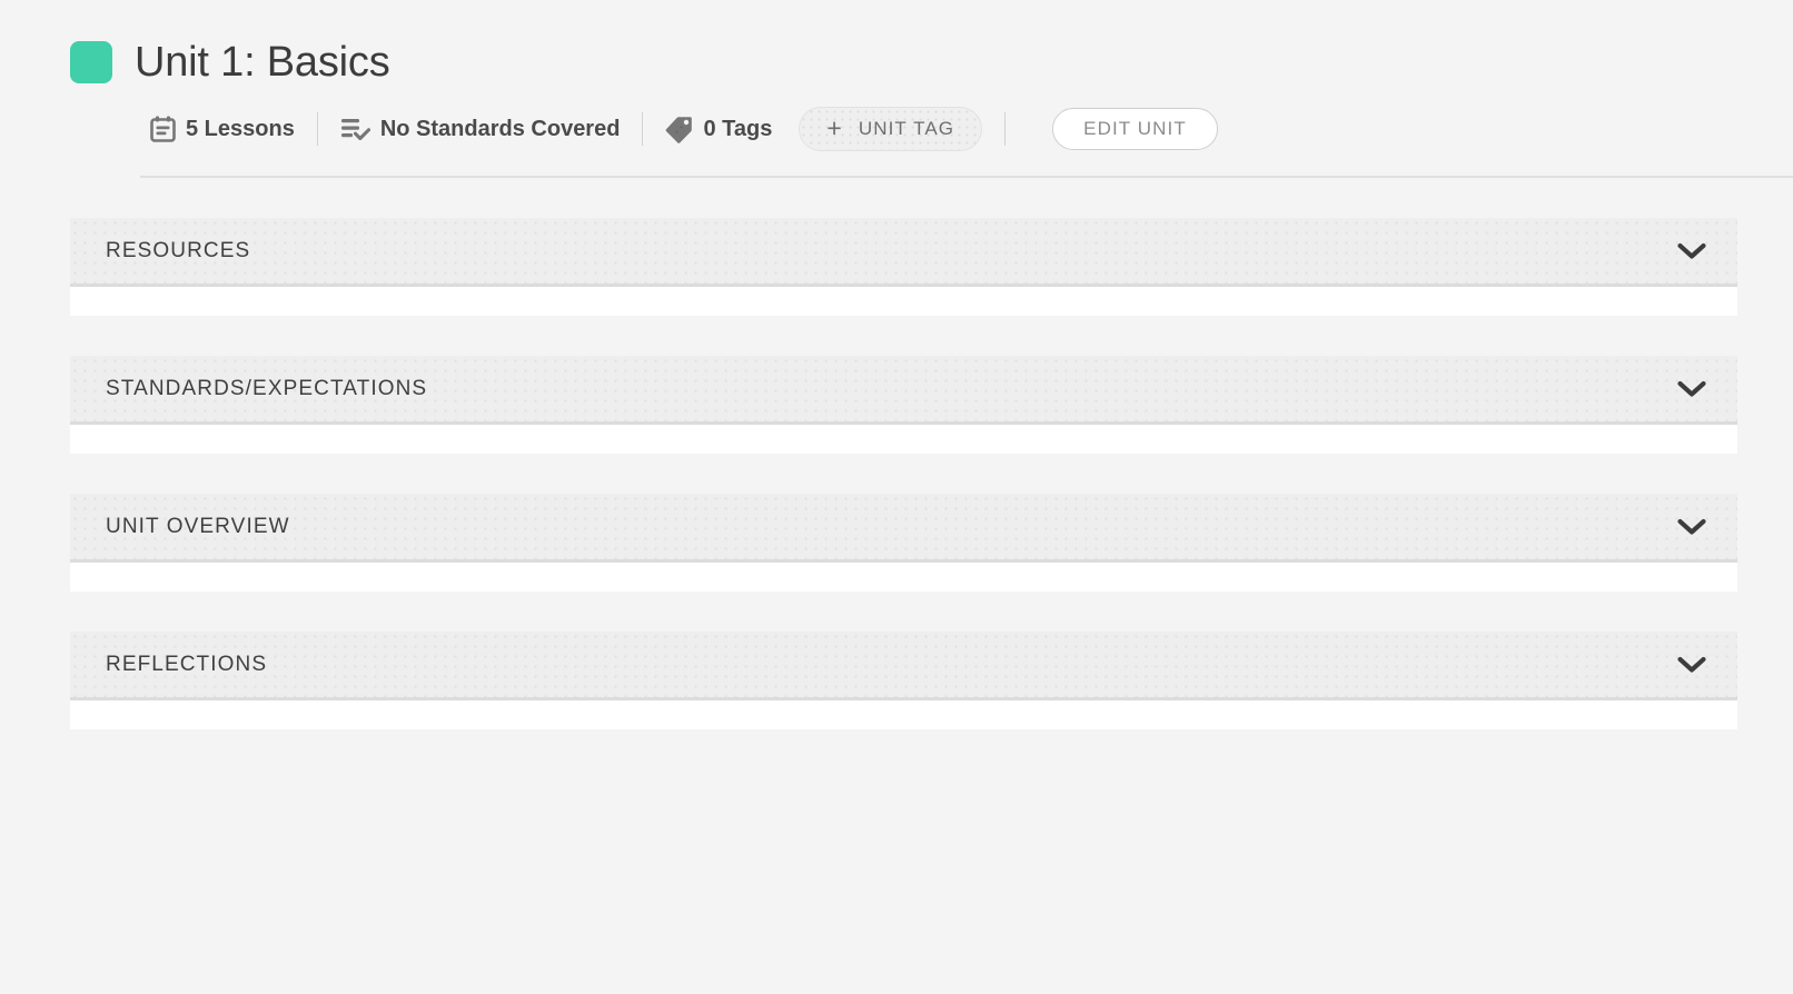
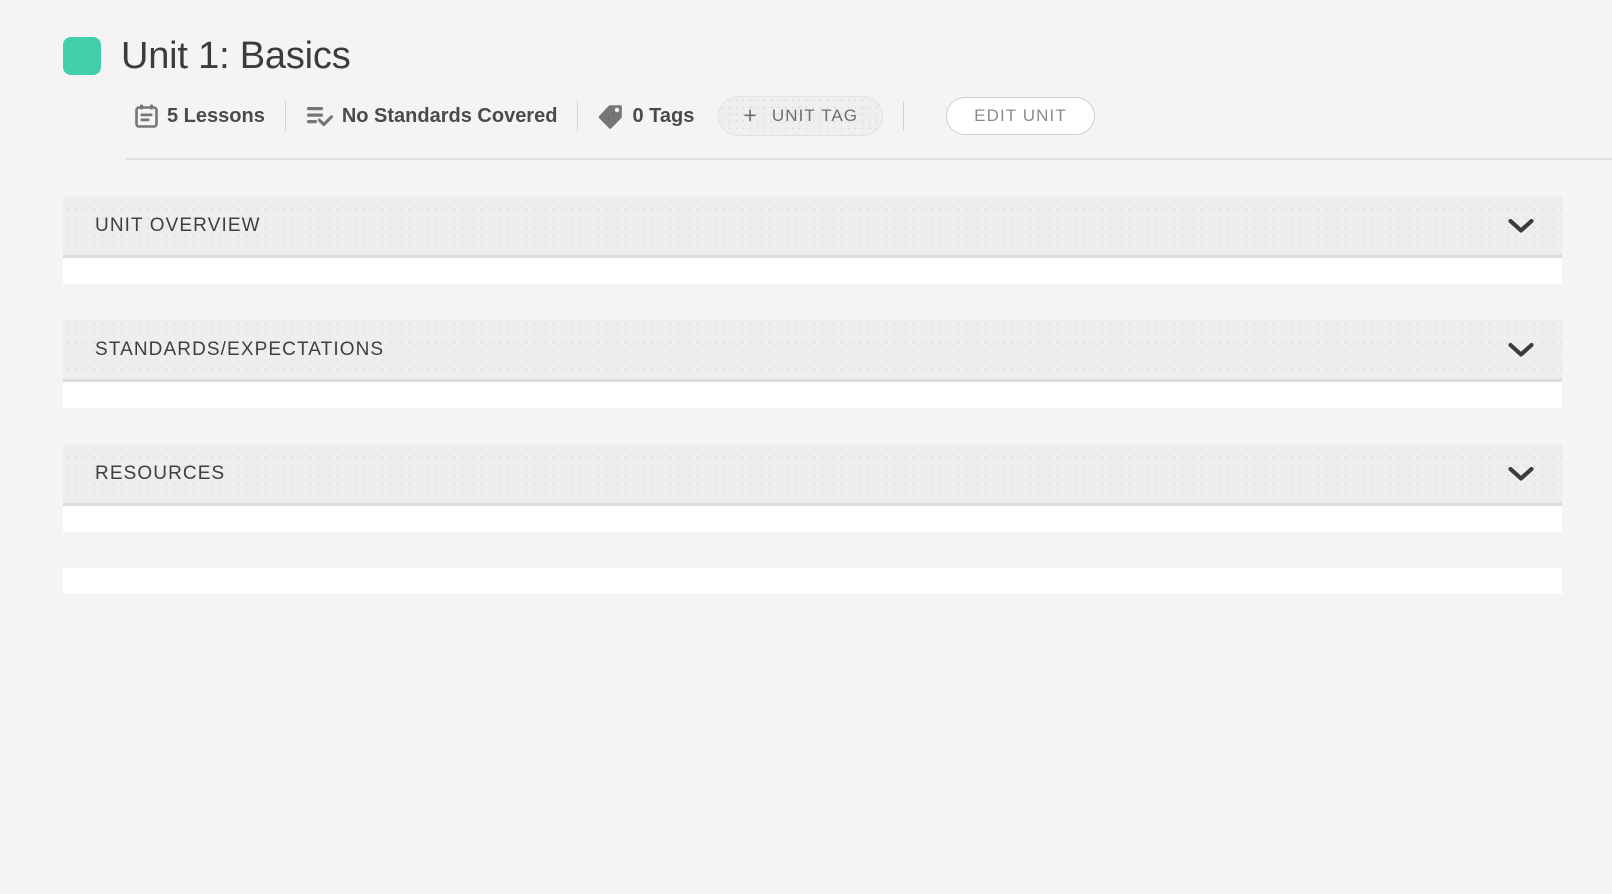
  Unit 1: Basics
  5 Lessons
  No Standards Covered
  0 Tags
  +
  UNIT TAG
  EDIT UNIT
- RESOURCES
+ UNIT OVERVIEW
  STANDARDS/EXPECTATIONS
- UNIT OVERVIEW
+ RESOURCES
- REFLECTIONS
